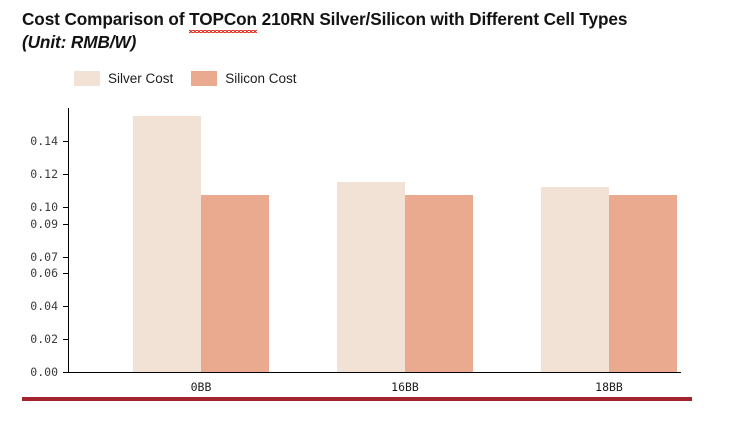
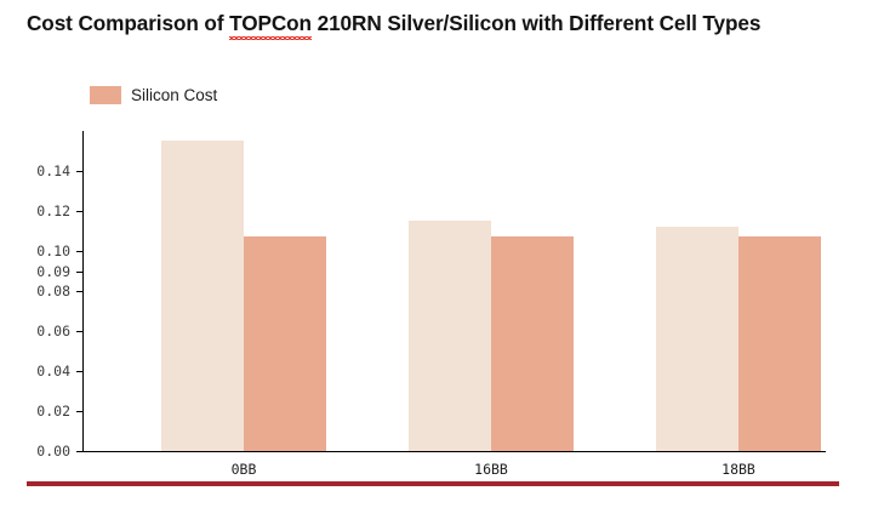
  Cost Comparison of TOPCon 210RN Silver/Silicon with Different Cell Types
- (Unit: RMB/W)
- Silver Cost
  Silicon Cost
  0.00
  0.02
  0.04
  0.06
- 0.07
+ 0.08
  0.10
  0.12
  0.14
  0.09
  0BB
  16BB
  18BB
